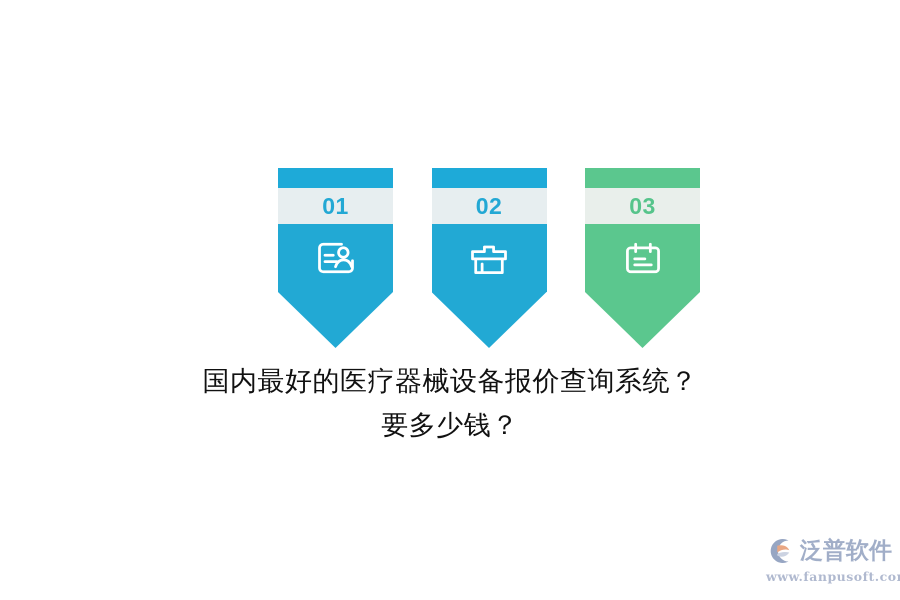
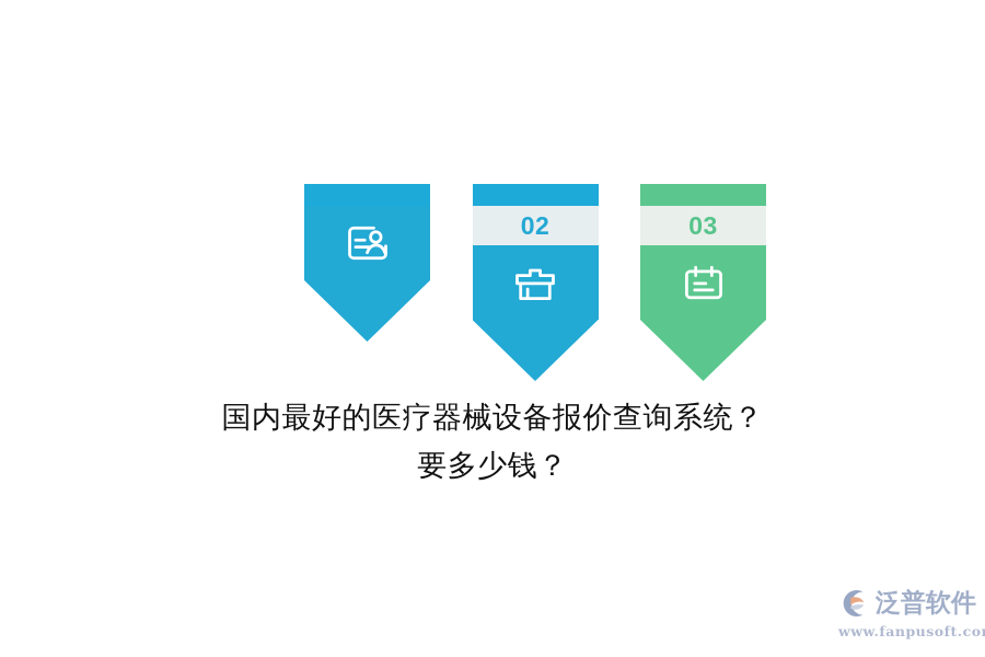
- 01
  02
  03
  国内最好的医疗器械设备报价查询系统？
  要多少钱？
  泛普软件
  www.fanpusoft.co
